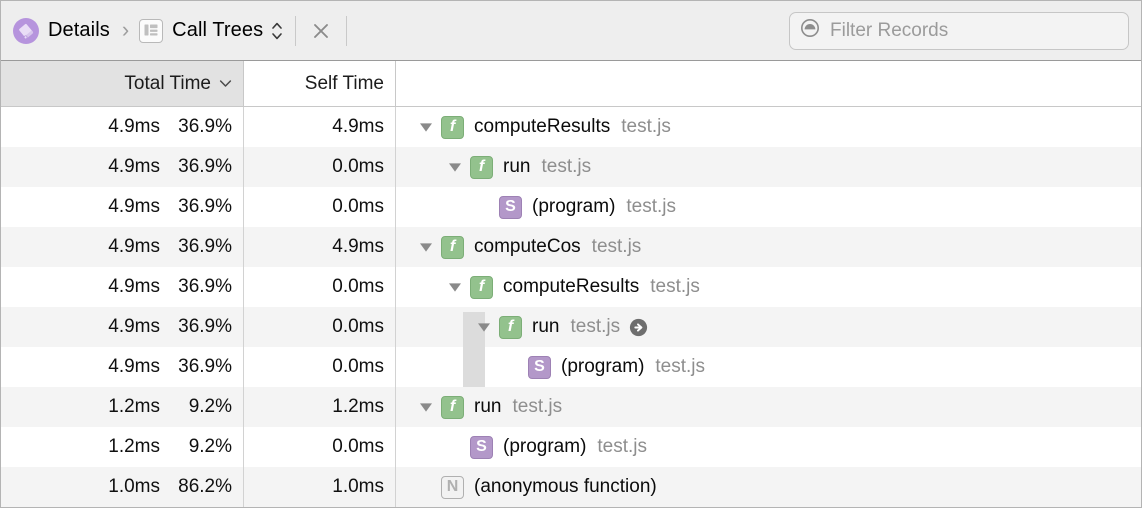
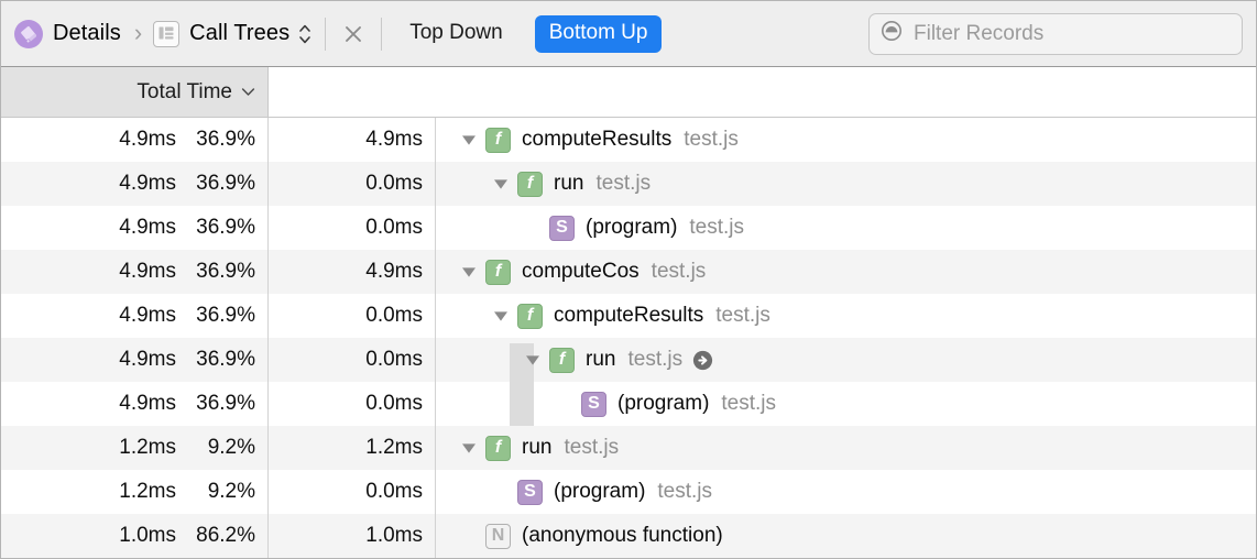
  Details
  ›
  Call Trees
+ Top Down
+ Bottom Up
  Filter Records
  Total Time
- Self Time
  4.9ms
  36.9%
  4.9ms
  f
  computeResults
  test.js
  4.9ms
  36.9%
  0.0ms
  f
  run
  test.js
  4.9ms
  36.9%
  0.0ms
  S
  (program)
  test.js
  4.9ms
  36.9%
  4.9ms
  f
  computeCos
  test.js
  4.9ms
  36.9%
  0.0ms
  f
  computeResults
  test.js
  4.9ms
  36.9%
  0.0ms
  f
  run
  test.js
  4.9ms
  36.9%
  0.0ms
  S
  (program)
  test.js
  1.2ms
  9.2%
  1.2ms
  f
  run
  test.js
  1.2ms
  9.2%
  0.0ms
  S
  (program)
  test.js
  1.0ms
  86.2%
  1.0ms
  N
  (anonymous function)
